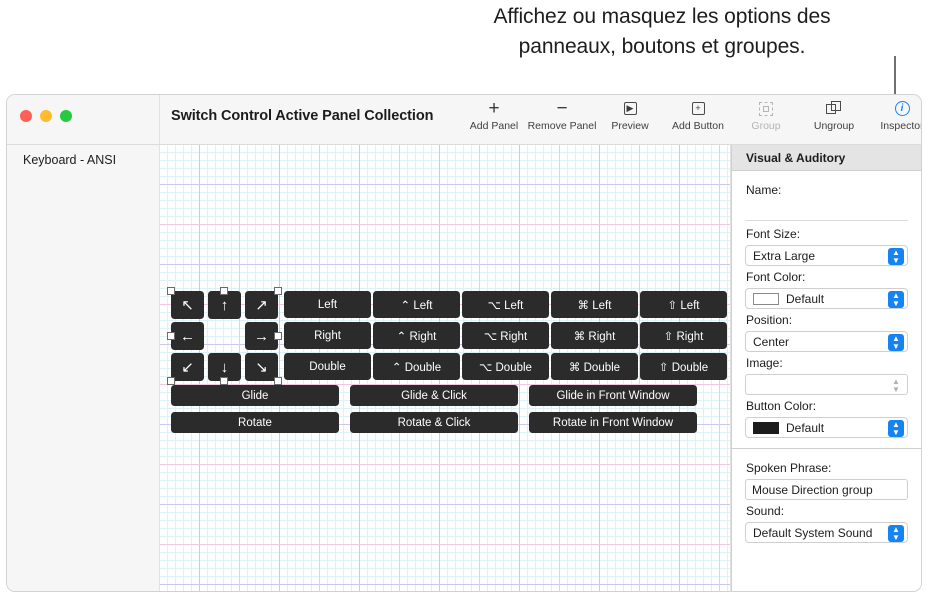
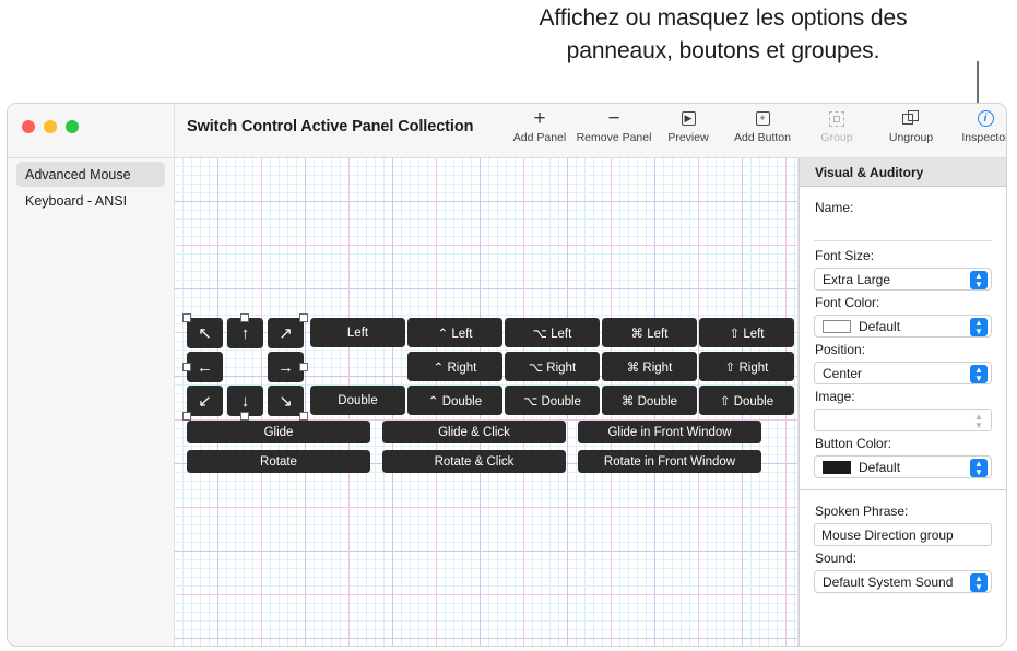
  Affichez ou masquez les options des
  panneaux, boutons et groupes.
  Switch Control Active Panel Collection
  +
  Add Panel
  −
  Remove Panel
  ▶
  Preview
  +
  Add Button
  Group
  Ungroup
  i
  Inspecto
+ Advanced Mouse
  Keyboard - ANSI
  ↖
  ↑
  ↗
  ←
  →
  ↙
  ↓
  ↘
  Left
  ⌃ Left
  ⌥ Left
  ⌘ Left
  ⇧ Left
- Right
  ⌃ Right
  ⌥ Right
  ⌘ Right
  ⇧ Right
  Double
  ⌃ Double
  ⌥ Double
  ⌘ Double
  ⇧ Double
  Glide
  Glide & Click
  Glide in Front Window
  Rotate
  Rotate & Click
  Rotate in Front Window
  Visual & Auditory
  Name:
  Font Size:
  Extra Large
  ▲
  ▼
  Font Color:
  Default
  ▲
  ▼
  Position:
  Center
  ▲
  ▼
  Image:
  ▲
  ▼
  Button Color:
  Default
  ▲
  ▼
  Spoken Phrase:
  Mouse Direction group
  Sound:
  Default System Sound
  ▲
  ▼
